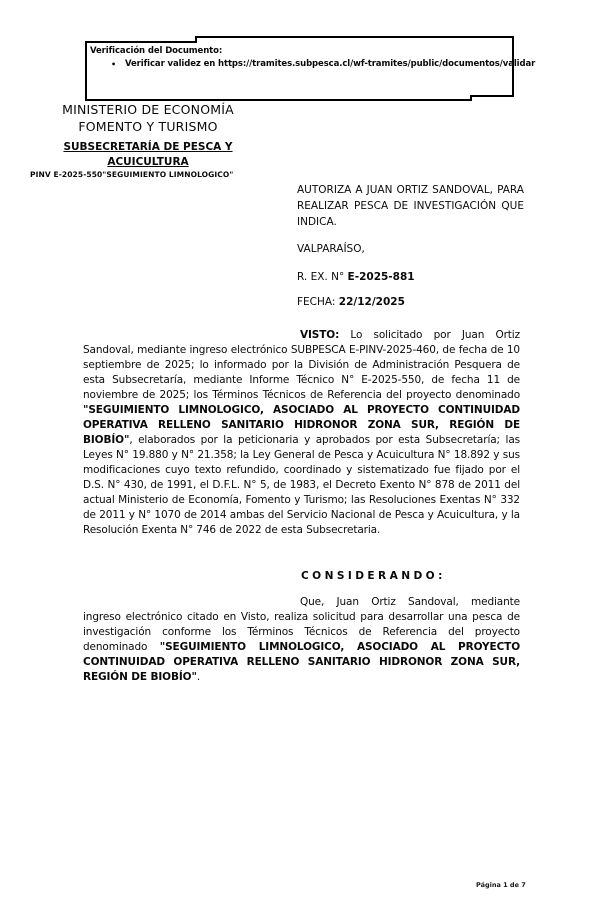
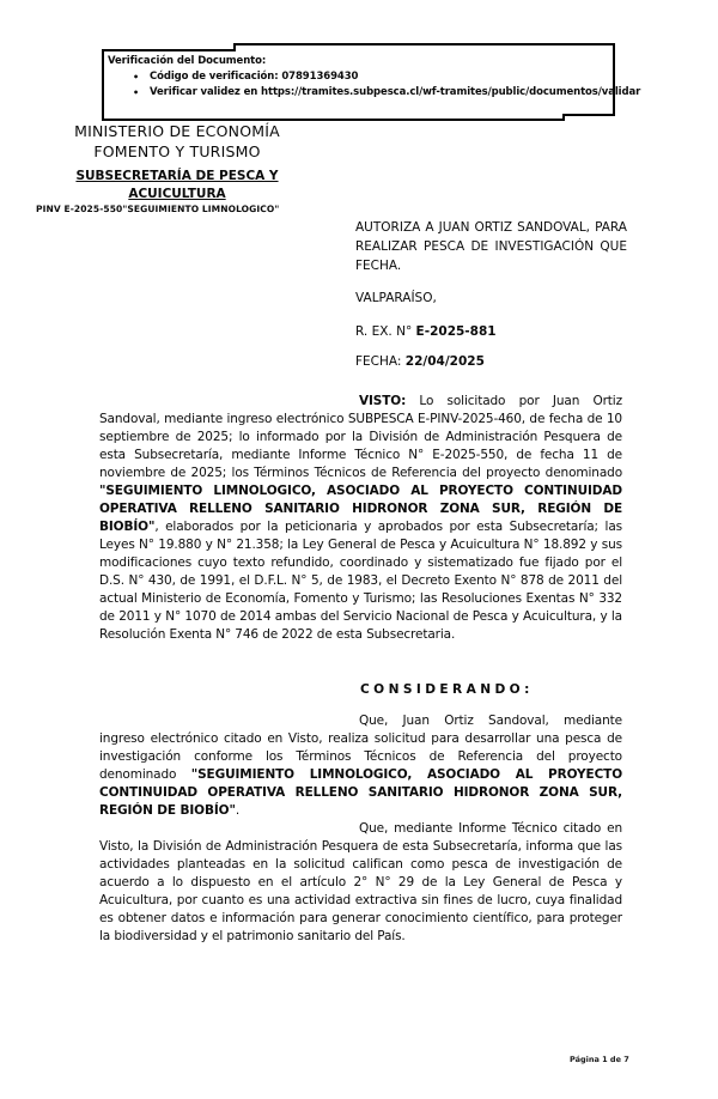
  Verificación del Documento:
+ • Código de verificación: 07891369430
  • Verificar validez en https://tramites.subpesca.cl/wf-tramites/public/documentos/validar
  MINISTERIO DE ECONOMÍA
  FOMENTO Y TURISMO
  SUBSECRETARÍA DE PESCA Y
  ACUICULTURA
  PINV E-2025-550"SEGUIMIENTO LIMNOLOGICO"
- AUTORIZA A JUAN ORTIZ SANDOVAL, PARA REALIZAR PESCA DE INVESTIGACIÓN QUE INDICA.
+ AUTORIZA A JUAN ORTIZ SANDOVAL, PARA REALIZAR PESCA DE INVESTIGACIÓN QUE FECHA.
  VALPARAÍSO,
  R. EX. N° E-2025-881
- FECHA: 22/12/2025
+ FECHA: 22/04/2025
  VISTO: Lo solicitado por Juan Ortiz Sandoval, mediante ingreso electrónico SUBPESCA E-PINV-2025-460, de fecha de 10 septiembre de 2025; lo informado por la División de Administración Pesquera de esta Subsecretaría, mediante Informe Técnico N° E-2025-550, de fecha 11 de noviembre de 2025; los Términos Técnicos de Referencia del proyecto denominado "SEGUIMIENTO LIMNOLOGICO, ASOCIADO AL PROYECTO CONTINUIDAD OPERATIVA RELLENO SANITARIO HIDRONOR ZONA SUR, REGIÓN DE BIOBÍO", elaborados por la peticionaria y aprobados por esta Subsecretaría; las Leyes N° 19.880 y N° 21.358; la Ley General de Pesca y Acuicultura N° 18.892 y sus modificaciones cuyo texto refundido, coordinado y sistematizado fue fijado por el D.S. N° 430, de 1991, el D.F.L. N° 5, de 1983, el Decreto Exento N° 878 de 2011 del actual Ministerio de Economía, Fomento y Turismo; las Resoluciones Exentas N° 332 de 2011 y N° 1070 de 2014 ambas del Servicio Nacional de Pesca y Acuicultura, y la Resolución Exenta N° 746 de 2022 de esta Subsecretaria.
  CONSIDERANDO:
  Que, Juan Ortiz Sandoval, mediante ingreso electrónico citado en Visto, realiza solicitud para desarrollar una pesca de investigación conforme los Términos Técnicos de Referencia del proyecto denominado "SEGUIMIENTO LIMNOLOGICO, ASOCIADO AL PROYECTO CONTINUIDAD OPERATIVA RELLENO SANITARIO HIDRONOR ZONA SUR, REGIÓN DE BIOBÍO".
+ Que, mediante Informe Técnico citado en Visto, la División de Administración Pesquera de esta Subsecretaría, informa que las actividades planteadas en la solicitud califican como pesca de investigación de acuerdo a lo dispuesto en el artículo 2° N° 29 de la Ley General de Pesca y Acuicultura, por cuanto es una actividad extractiva sin fines de lucro, cuya finalidad es obtener datos e información para generar conocimiento científico, para proteger la biodiversidad y el patrimonio sanitario del País.
  Página 1 de 7
